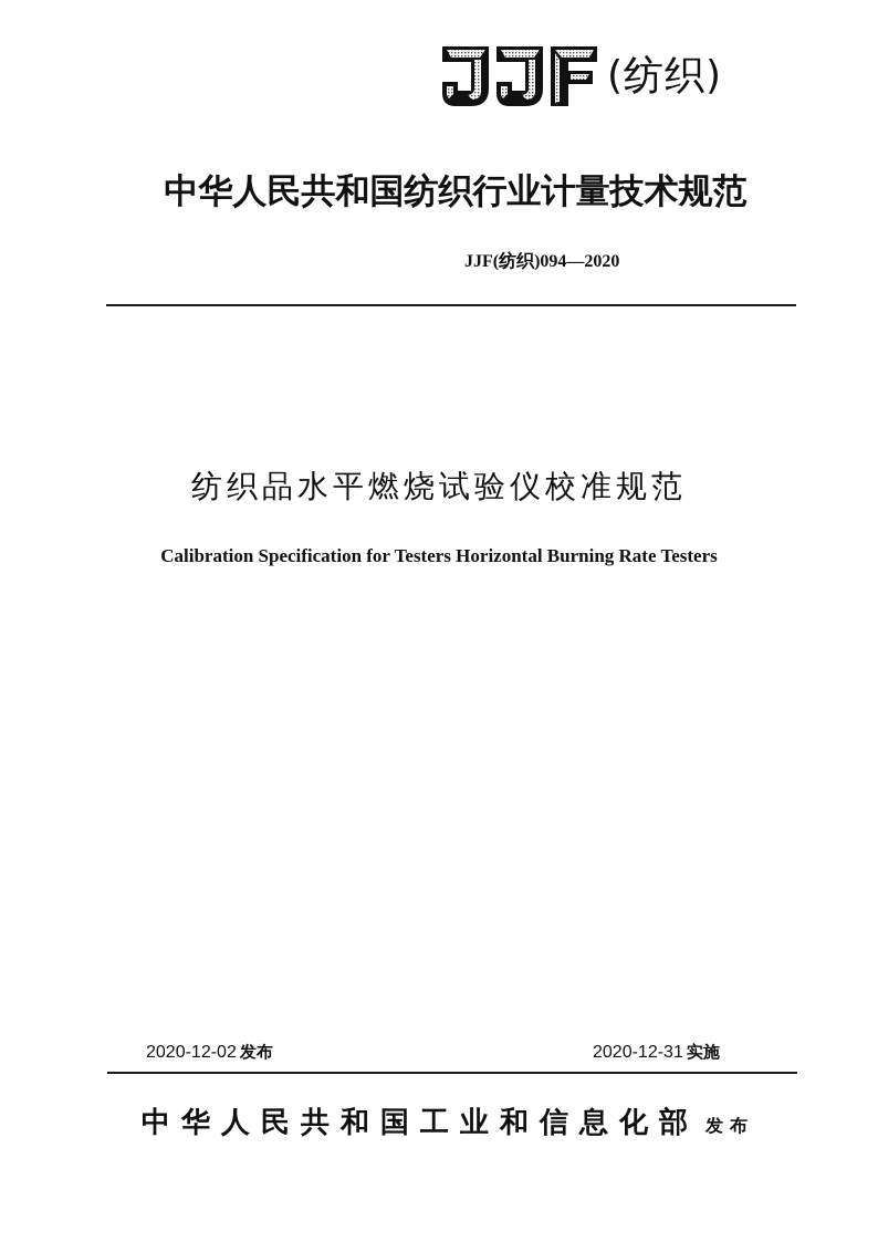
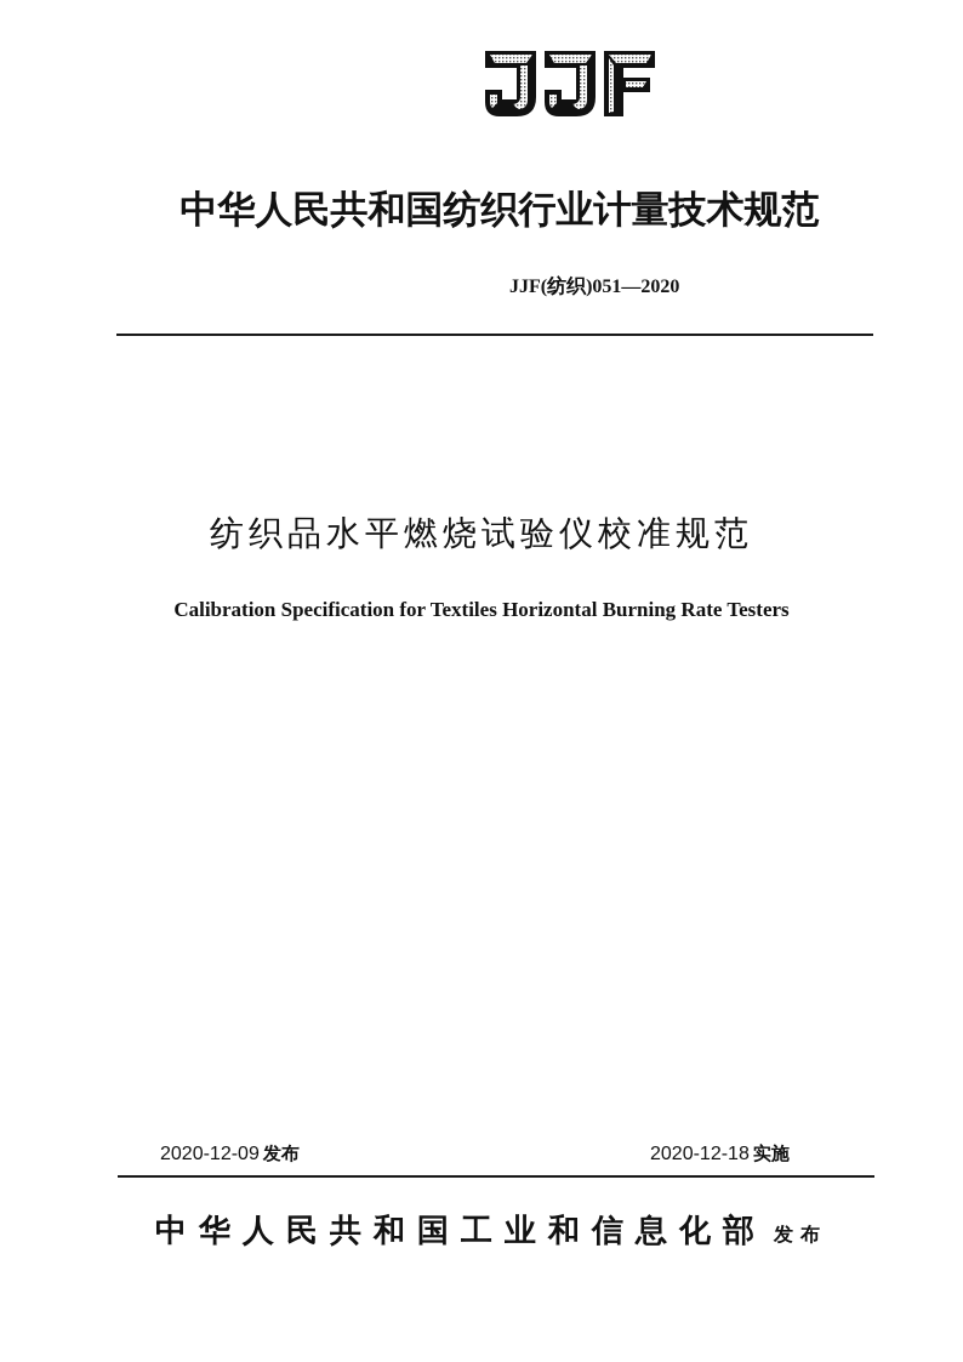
- (纺织)
  中华人民共和国纺织行业计量技术规范
- JJF(纺织)094—2020
+ JJF(纺织)051—2020
  纺织品水平燃烧试验仪校准规范
- Calibration Specification for Testers Horizontal Burning Rate Testers
+ Calibration Specification for Textiles Horizontal Burning Rate Testers
- 2020-12-02 发布
+ 2020-12-09 发布
- 2020-12-31 实施
+ 2020-12-18 实施
  中华人民共和国工业和信息化部
  发布
